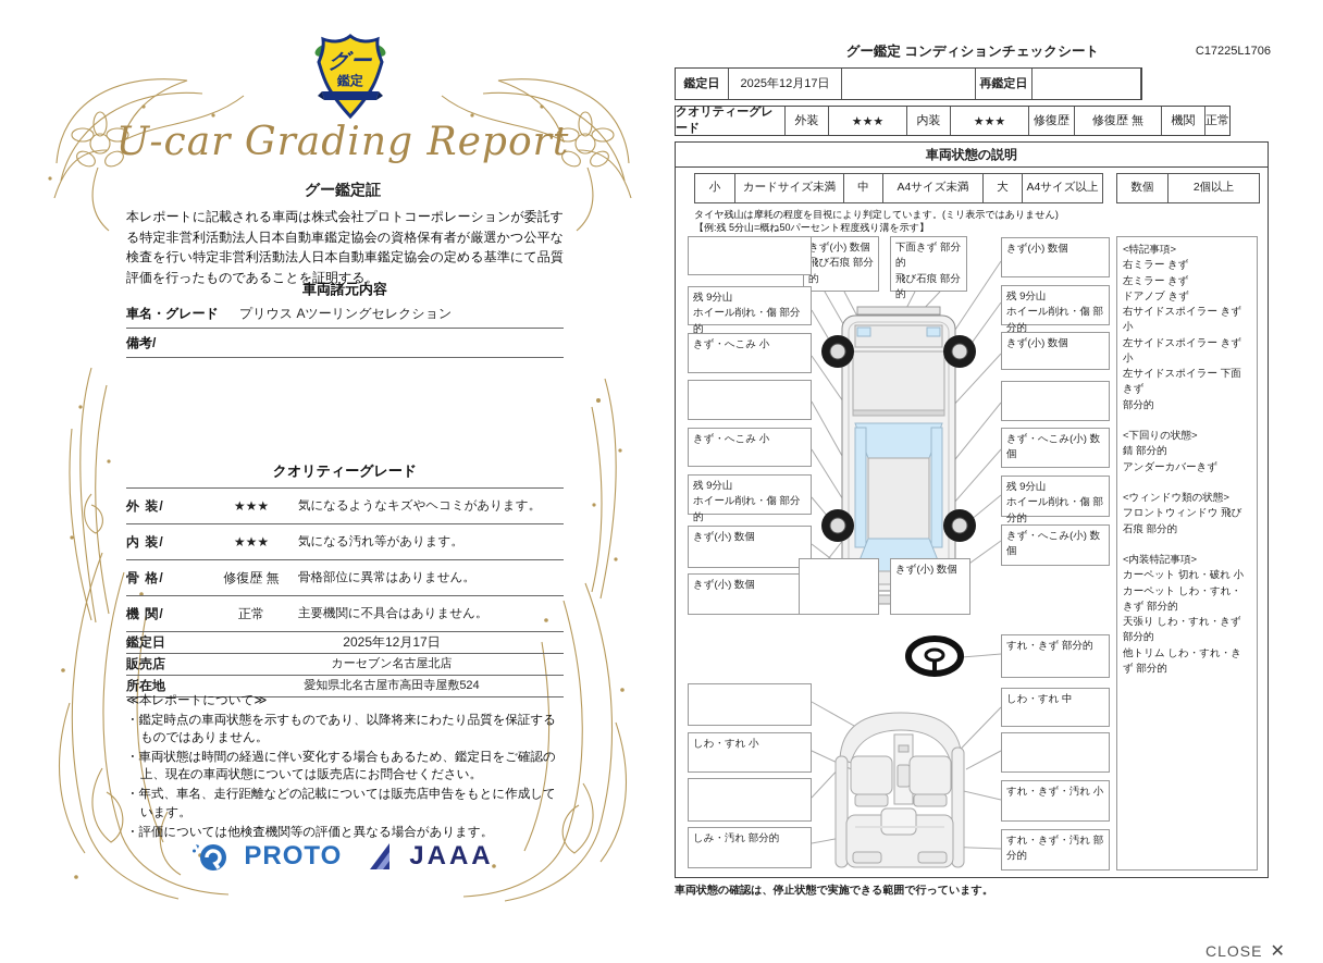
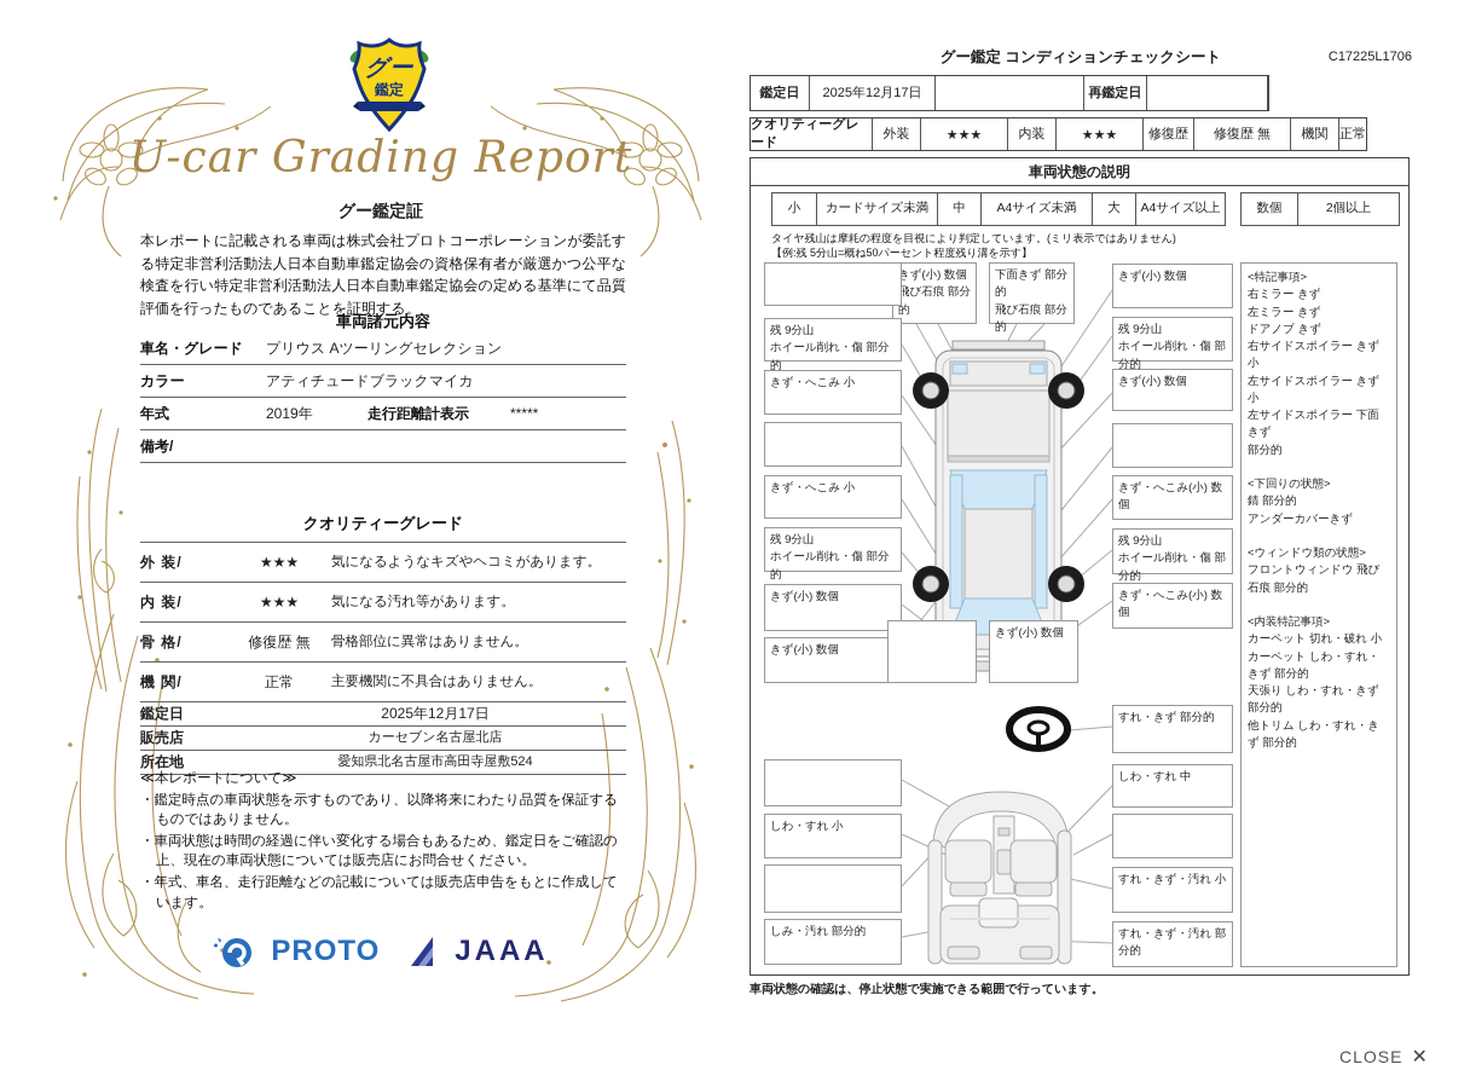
  グー
  鑑定
  U-car Grading Report
  グー鑑定証
  本レポートに記載される車両は株式会社プロトコーポレーションが委託する特定非営利活動法人日本自動車鑑定協会の資格保有者が厳選かつ公平な検査を行い特定非営利活動法人日本自動車鑑定協会の定める基準にて品質評価を行ったものであることを証明する。
  車両諸元内容
  車名・グレード
  プリウス Aツーリングセレクション
+ カラー
+ アティチュードブラックマイカ
+ 年式
+ 2019年
+ 走行距離計表示
+ *****
  備考/
  クオリティーグレード
  外 装/
  ★★★
  気になるようなキズやヘコミがあります。
  内 装/
  ★★★
  気になる汚れ等があります。
  骨 格/
  修復歴 無
  骨格部位に異常はありません。
  機 関/
  正常
  主要機関に不具合はありません。
  鑑定日
  2025年12月17日
  販売店
  カーセブン名古屋北店
  所在地
  愛知県北名古屋市高田寺屋敷524
  ≪本レポートについて≫
  ・鑑定時点の車両状態を示すものであり、以降将来にわたり品質を保証するものではありません。
  ・車両状態は時間の経過に伴い変化する場合もあるため、鑑定日をご確認の上、現在の車両状態については販売店にお問合せください。
  ・年式、車名、走行距離などの記載については販売店申告をもとに作成しています。
- ・評価については他検査機関等の評価と異なる場合があります。
  PROTO
  JAAA
  グー鑑定 コンディションチェックシート
  C17225L1706
  鑑定日
  2025年12月17日
  再鑑定日
  クオリティーグレード
  外装
  ★★★
  内装
  ★★★
  修復歴
  修復歴 無
  機関
  正常
  車両状態の説明
  小
  カードサイズ未満
  中
  A4サイズ未満
  大
  A4サイズ以上
  数個
  2個以上
  タイヤ残山は摩耗の程度を目視により判定しています。(ミリ表示ではありません)
  【例:残 5分山=概ね50パーセント程度残り溝を示す】
  きず(小) 数個
  飛び石痕 部分的
  下面きず 部分的
  飛び石痕 部分的
  残 9分山
  ホイール削れ・傷 部分的
  きず・へこみ 小
  きず・へこみ 小
  残 9分山
  ホイール削れ・傷 部分的
  きず(小) 数個
  きず(小) 数個
  きず(小) 数個
  きず(小) 数個
  残 9分山
  ホイール削れ・傷 部分的
  きず(小) 数個
  きず・へこみ(小) 数個
  残 9分山
  ホイール削れ・傷 部分的
  きず・へこみ(小) 数個
  すれ・きず 部分的
  しわ・すれ 中
  すれ・きず・汚れ 小
  すれ・きず・汚れ 部分的
  しわ・すれ 小
  しみ・汚れ 部分的
  <特記事項>
  右ミラー きず
  左ミラー きず
  ドアノブ きず
  右サイドスポイラー きず 小
  左サイドスポイラー きず 小
  左サイドスポイラー 下面きず
  部分的
  <下回りの状態>
  錆 部分的
  アンダーカバーきず
  <ウィンドウ類の状態>
  フロントウィンドウ 飛び石痕 部分的
  <内装特記事項>
  カーペット 切れ・破れ 小
  カーペット しわ・すれ・きず 部分的
  天張り しわ・すれ・きず 部分的
  他トリム しわ・すれ・きず 部分的
  車両状態の確認は、停止状態で実施できる範囲で行っています。
  CLOSE
  ✕
